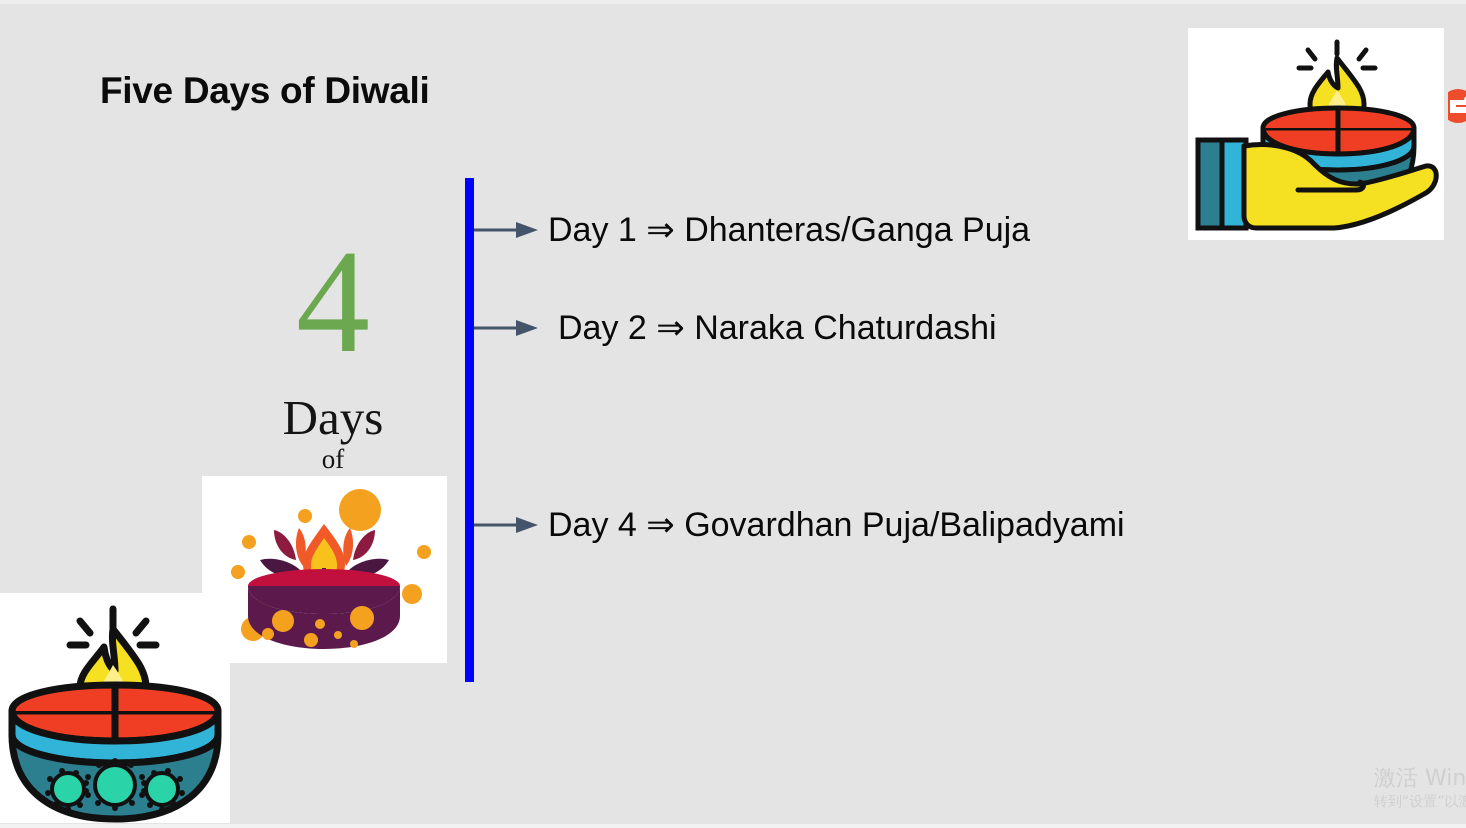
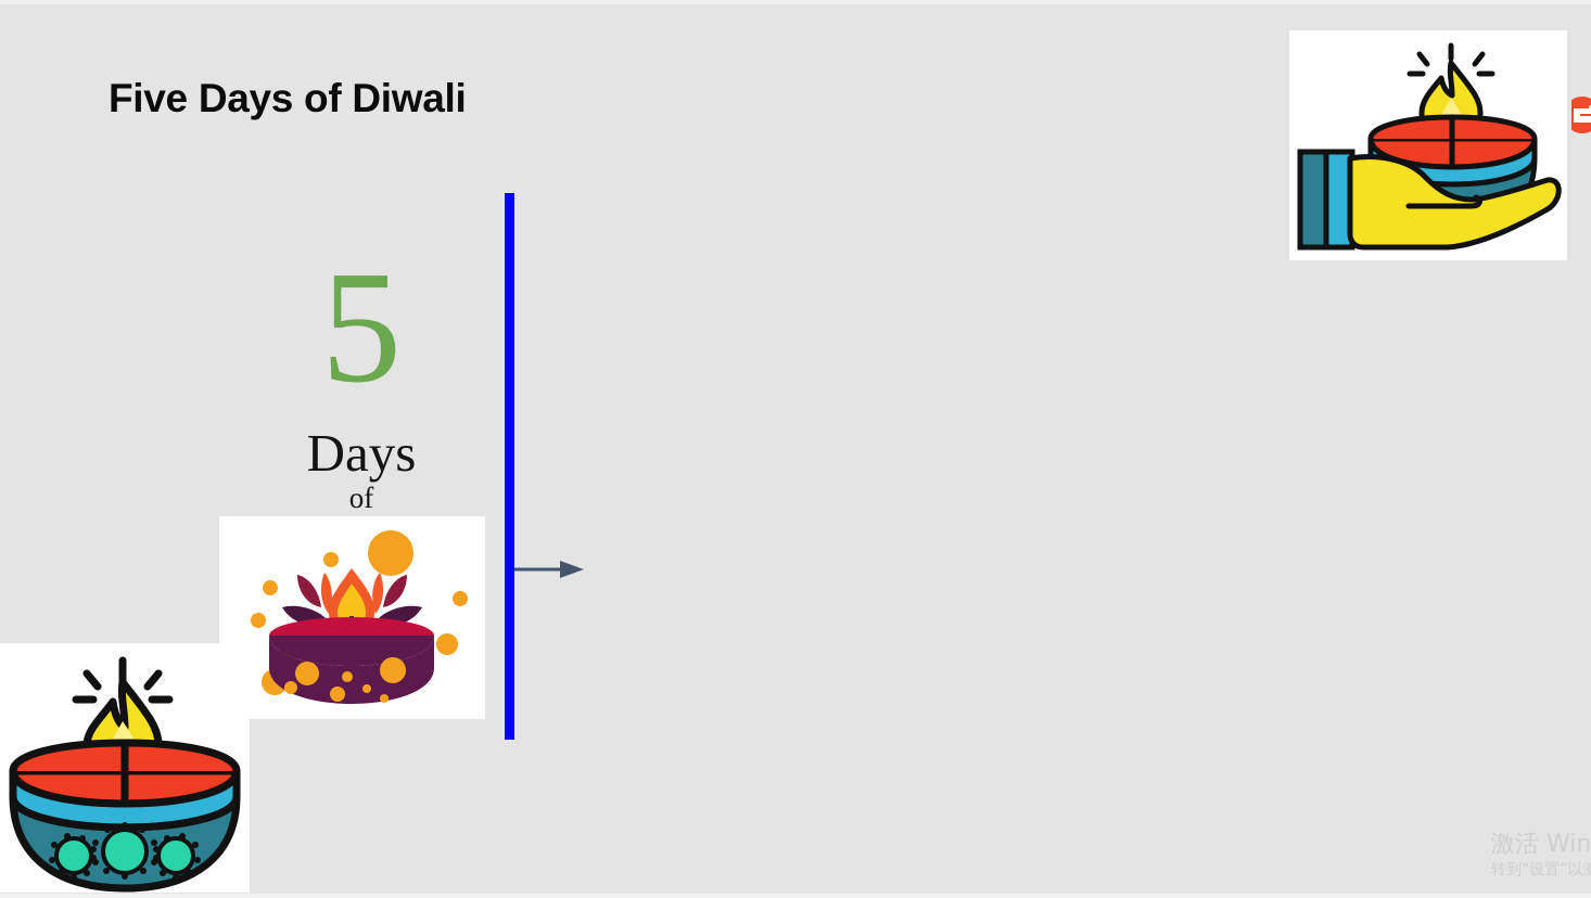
  Five Days of Diwali
- 4
+ 5
  Days
  of
- Day 1 ⇒ Dhanteras/Ganga Puja
- Day 2 ⇒ Naraka Chaturdashi
- Day 4 ⇒ Govardhan Puja/Balipadyami
